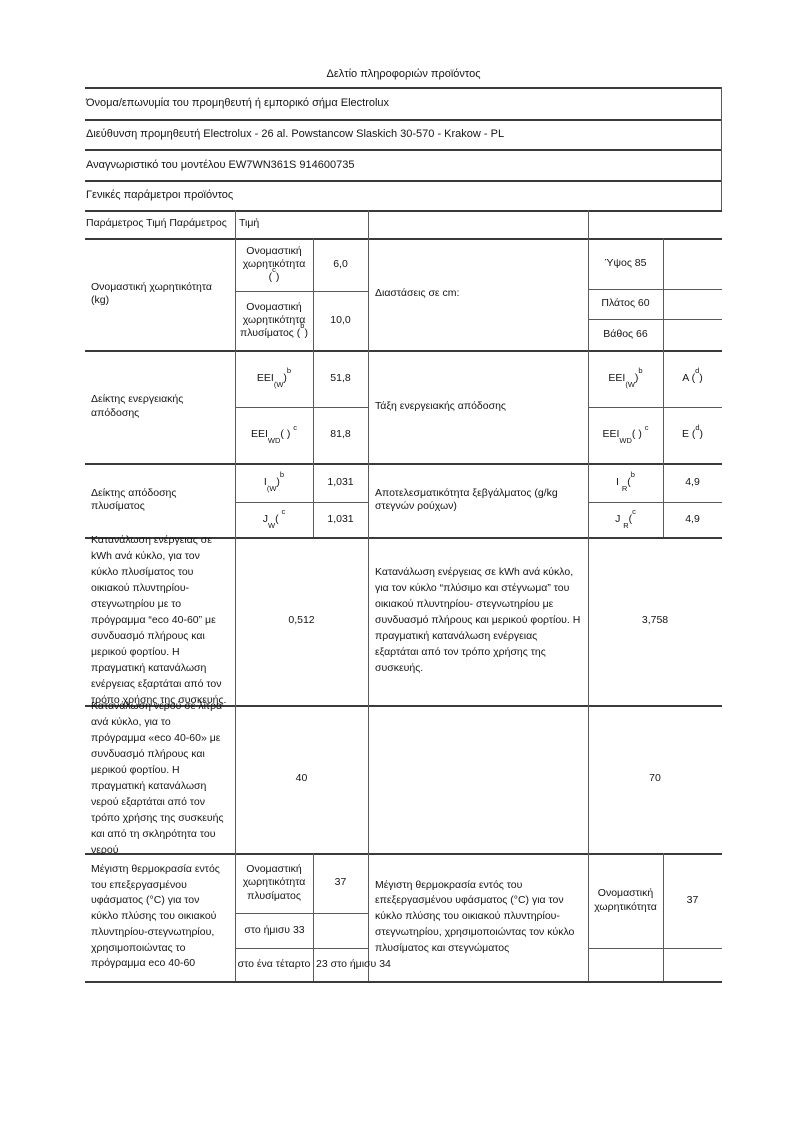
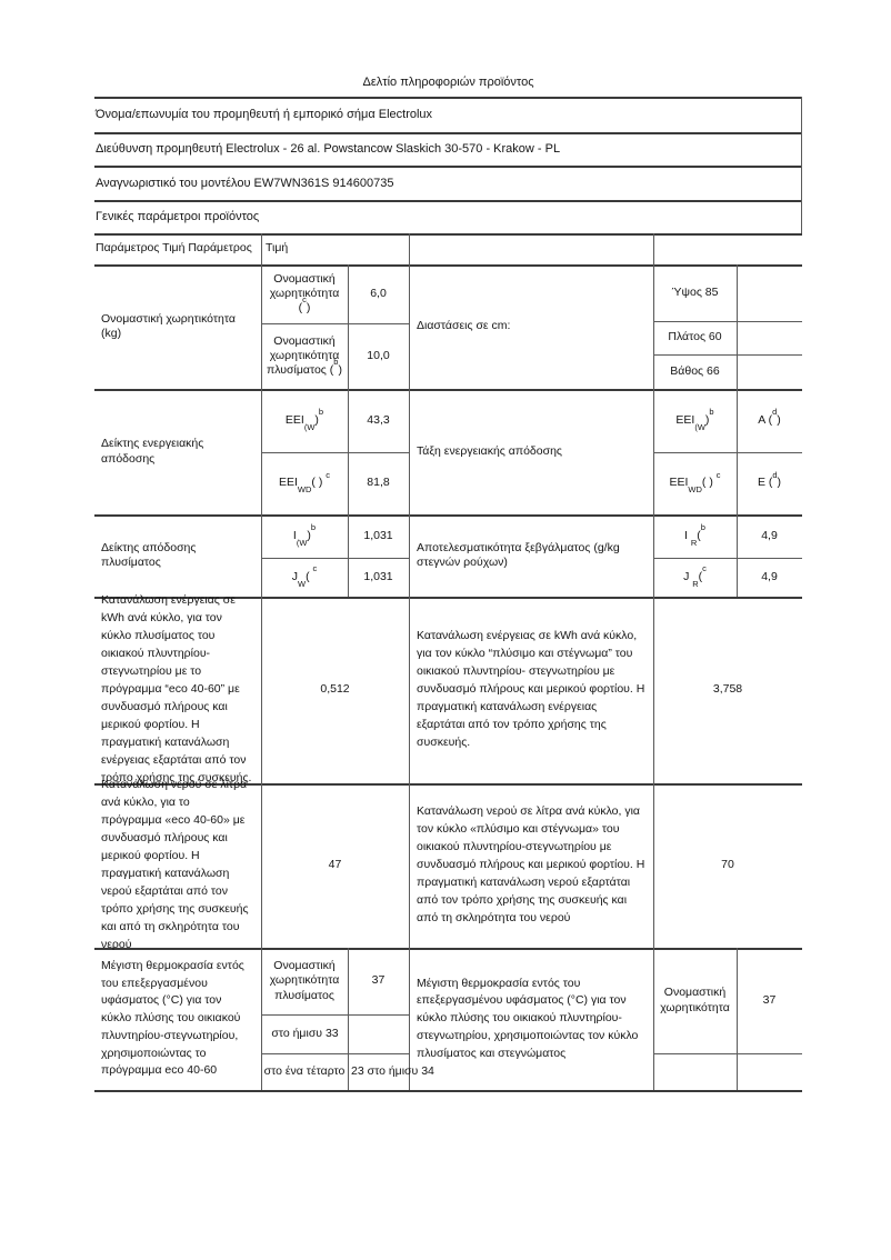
  Δελτίο πληροφοριών προϊόντος
  Όνομα/επωνυμία του προμηθευτή ή εμπορικό σήμα Electrolux
  Διεύθυνση προμηθευτή Electrolux - 26 al. Powstancow Slaskich 30-570 - Krakow - PL
  Αναγνωριστικό του μοντέλου EW7WN361S 914600735
  Γενικές παράμετροι προϊόντος
  Παράμετρος Τιμή Παράμετρος
  Τιμή
  Ονομαστική χωρητικότητα (kg)
  Ονομαστική χωρητικότητα (c)
  6,0
  Ονομαστική χωρητικότητα πλυσίματος (b)
  10,0
  Διαστάσεις σε cm:
  Ύψος 85
  Πλάτος 60
  Βάθος 66
  Δείκτης ενεργειακής απόδοσης
  EEI(W)b
- 51,8
+ 43,3
  EEIWD( ) c
  81,8
  Τάξη ενεργειακής απόδοσης
  EEI(W)b
  A (d)
  EEIWD( ) c
  E (d)
  Δείκτης απόδοσης πλυσίματος
  I(W)b
  1,031
  JW( c
  1,031
  Αποτελεσματικότητα ξεβγάλματος (g/kg στεγνών ρούχων)
  I R(b
  4,9
  J R(c
  4,9
  Κατανάλωση ενέργειας σε kWh ανά κύκλο, για τον κύκλο πλυσίματος του οικιακού πλυντηρίου-στεγνωτηρίου με το πρόγραμμα “eco 40-60” με συνδυασμό πλήρους και μερικού φορτίου. Η πραγματική κατανάλωση ενέργειας εξαρτάται από τον τρόπο χρήσης της συσκευής.
  0,512
  Κατανάλωση ενέργειας σε kWh ανά κύκλο, για τον κύκλο “πλύσιμο και στέγνωμα” του οικιακού πλυντηρίου- στεγνωτηρίου με συνδυασμό πλήρους και μερικού φορτίου. Η πραγματική κατανάλωση ενέργειας εξαρτάται από τον τρόπο χρήσης της συσκευής.
  3,758
  Κατανάλωση νερού σε λίτρα ανά κύκλο, για το πρόγραμμα «eco 40-60» με συνδυασμό πλήρους και μερικού φορτίου. Η πραγματική κατανάλωση νερού εξαρτάται από τον τρόπο χρήσης της συσκευής και από τη σκληρότητα του νερού
- 40
+ 47
+ Κατανάλωση νερού σε λίτρα ανά κύκλο, για τον κύκλο «πλύσιμο και στέγνωμα» του οικιακού πλυντηρίου-στεγνωτηρίου με συνδυασμό πλήρους και μερικού φορτίου. Η πραγματική κατανάλωση νερού εξαρτάται από τον τρόπο χρήσης της συσκευής και από τη σκληρότητα του νερού
  70
  Μέγιστη θερμοκρασία εντός του επεξεργασμένου υφάσματος (°C) για τον κύκλο πλύσης του οικιακού πλυντηρίου-στεγνωτηρίου, χρησιμοποιώντας το πρόγραμμα eco 40-60
  Ονομαστική χωρητικότητα πλυσίματος
  37
  στο ήμισυ 33
  στο ένα τέταρτο
  23 στο ήμισυ 34
  Μέγιστη θερμοκρασία εντός του επεξεργασμένου υφάσματος (°C) για τον κύκλο πλύσης του οικιακού πλυντηρίου-στεγνωτηρίου, χρησιμοποιώντας τον κύκλο πλυσίματος και στεγνώματος
  Ονομαστική χωρητικότητα
  37
